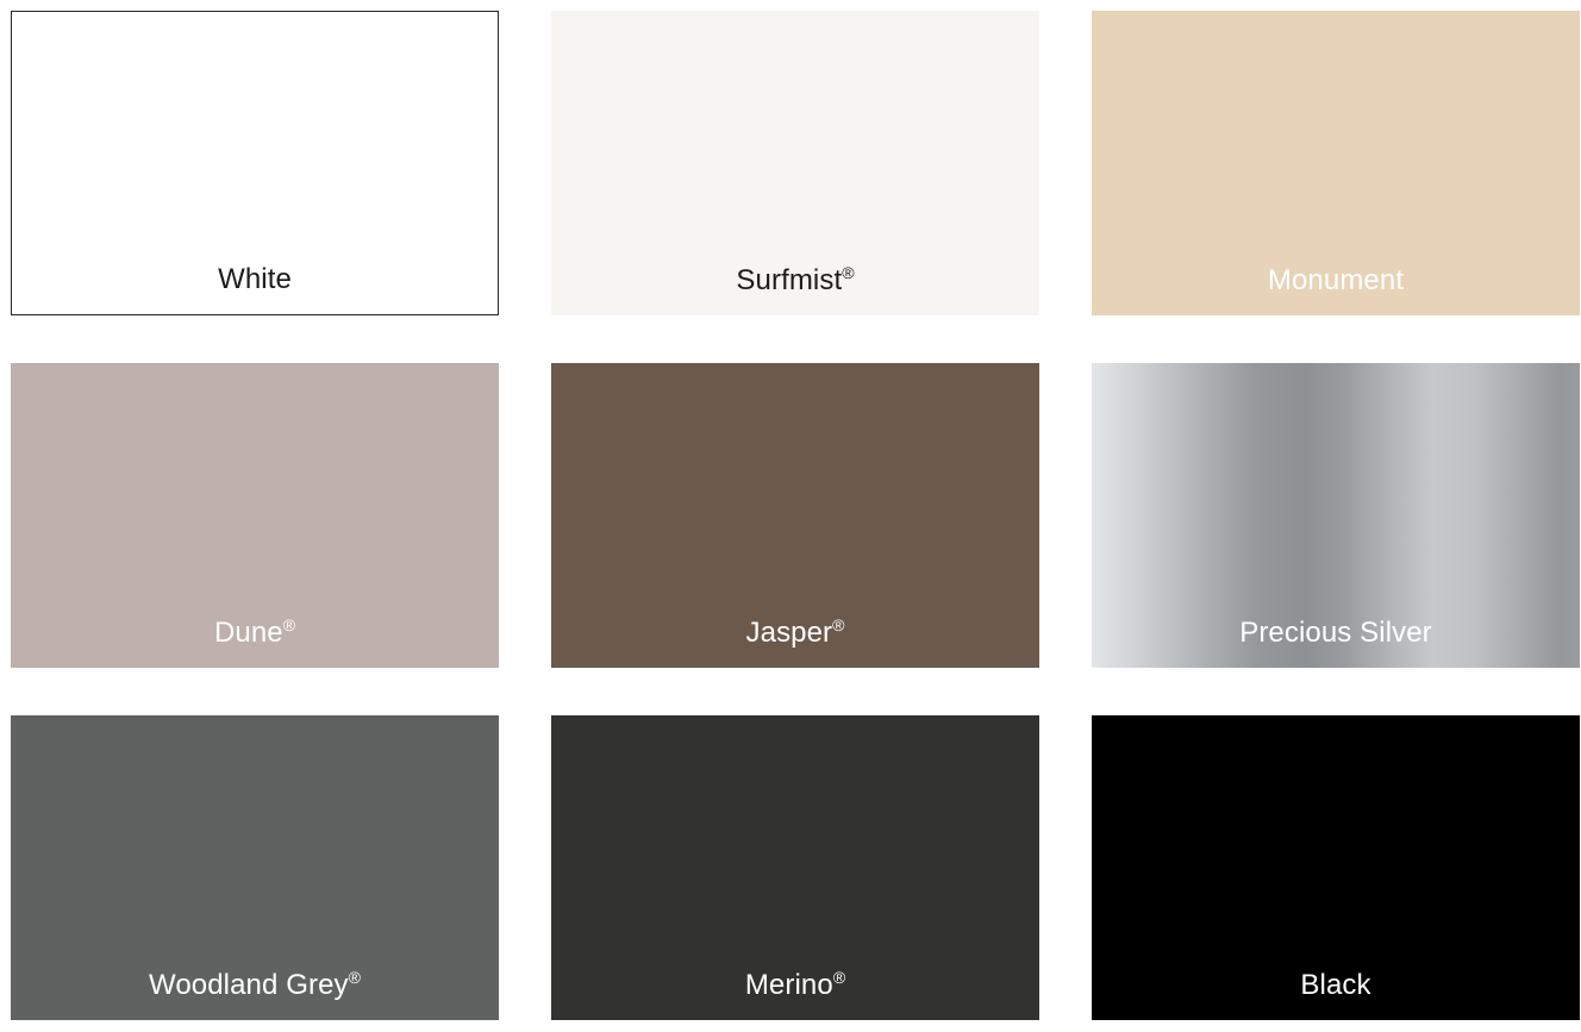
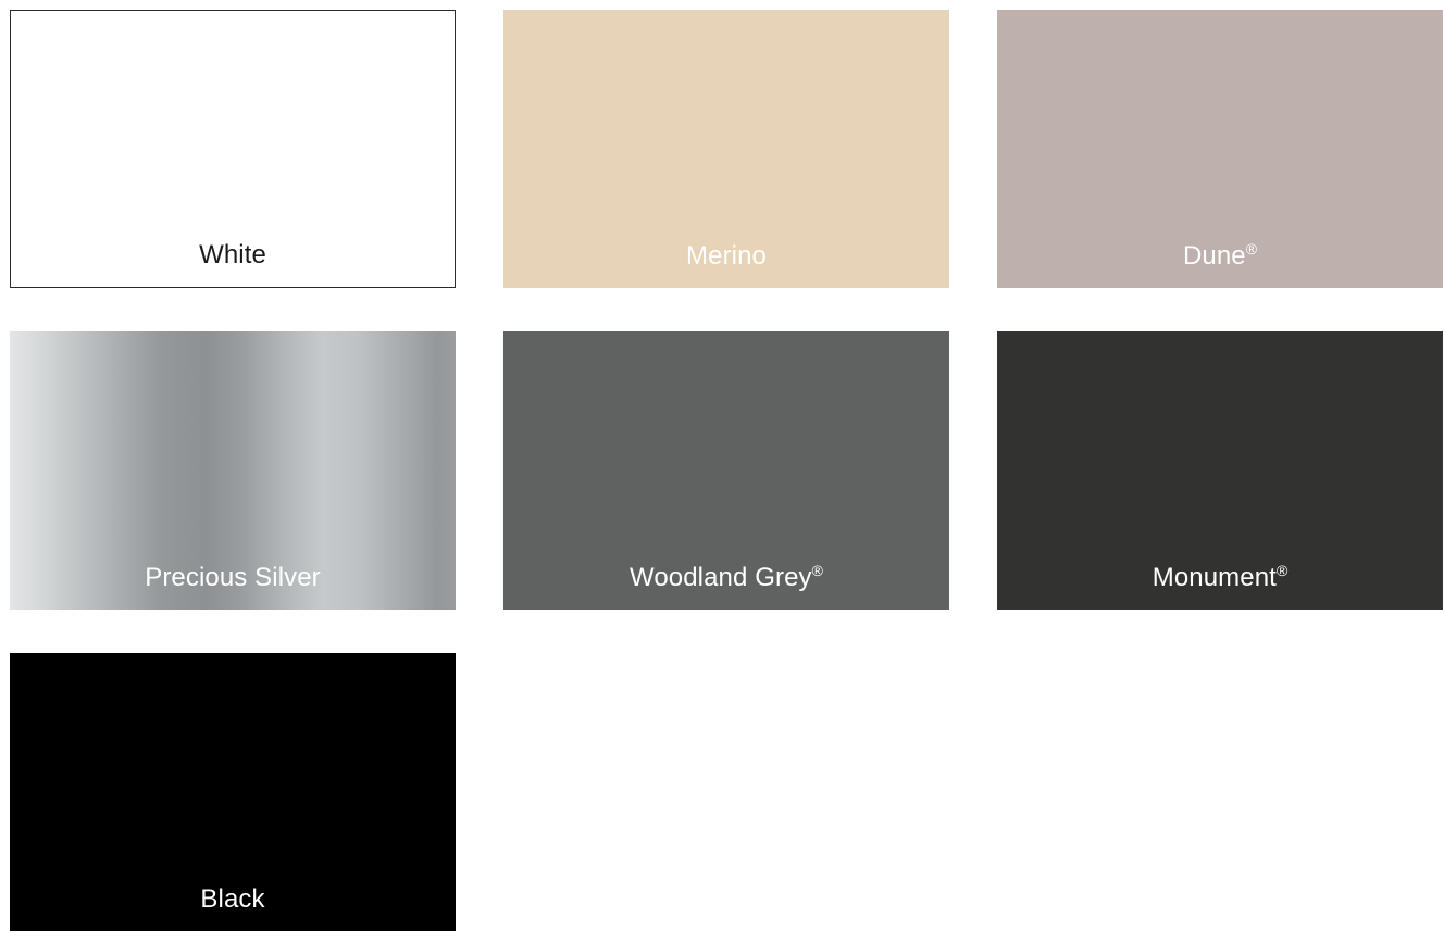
  White
- Surfmist®
- Monument
+ Merino
  Dune®
- Jasper®
  Precious Silver
  Woodland Grey®
- Merino®
+ Monument®
  Black
